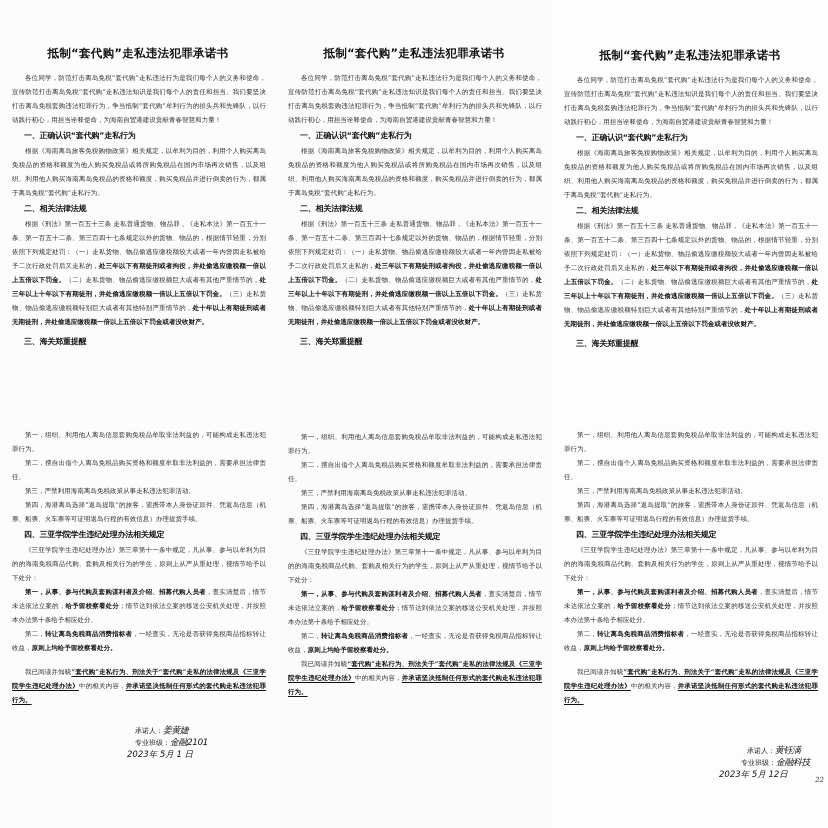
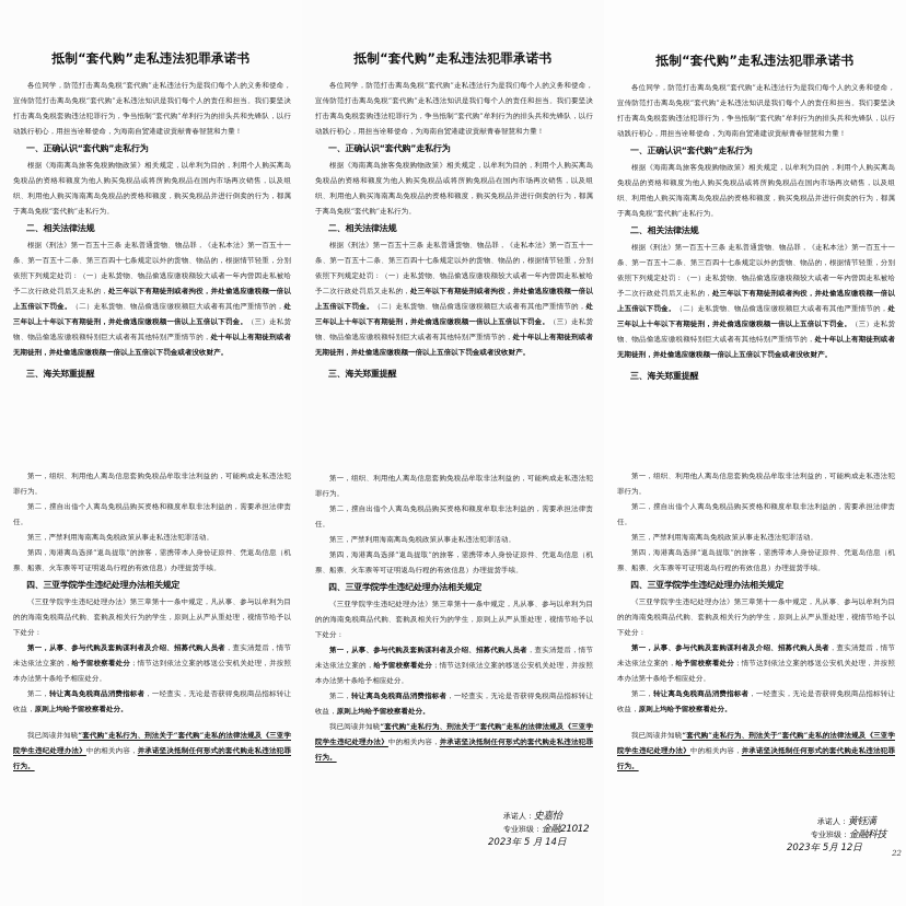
  抵制“套代购”走私违法犯罪承诺书
  各位同学，防范打击离岛免税“套代购”走私违法行为是我们每个人的义务和使命，宣传防范打击离岛免税“套代购”走私违法知识是我们每个人的责任和担当。我们要坚决打击离岛免税套购违法犯罪行为，争当抵制“套代购”牟利行为的排头兵和先锋队，以行动践行初心，用担当诠释使命，为海南自贸港建设贡献青春智慧和力量！
  一、正确认识“套代购”走私行为
  根据《海南离岛旅客免税购物政策》相关规定，以牟利为目的，利用个人购买离岛免税品的资格和额度为他人购买免税品或将所购免税品在国内市场再次销售，以及组织、利用他人购买海南离岛免税品的资格和额度，购买免税品并进行倒卖的行为，都属于离岛免税“套代购”走私行为。
  二、相关法律法规
  根据《刑法》第一百五十三条 走私普通货物、物品罪，《走私本法》第一百五十一条、第一百五十二条、第三百四十七条规定以外的货物、物品的，根据情节轻重，分别依照下列规定处罚：（一）走私货物、物品偷逃应缴税额较大或者一年内曾因走私被给予二次行政处罚后又走私的，处三年以下有期徒刑或者拘役，并处偷逃应缴税额一倍以上五倍以下罚金。（二）走私货物、物品偷逃应缴税额巨大或者有其他严重情节的，处三年以上十年以下有期徒刑，并处偷逃应缴税额一倍以上五倍以下罚金。（三）走私货物、物品偷逃应缴税额特别巨大或者有其他特别严重情节的，处十年以上有期徒刑或者无期徒刑，并处偷逃应缴税额一倍以上五倍以下罚金或者没收财产。
  三、海关郑重提醒
  第一，组织、利用他人离岛信息套购免税品牟取非法利益的，可能构成走私违法犯罪行为。
  第二，擅自出借个人离岛免税品购买资格和额度牟取非法利益的，需要承担法律责任。
  第三，严禁利用海南离岛免税政策从事走私违法犯罪活动。
  第四，海港离岛选择“返岛提取”的旅客，需携带本人身份证原件、凭返岛信息（机票、船票、火车票等可证明返岛行程的有效信息）办理提货手续。
  四、三亚学院学生违纪处理办法相关规定
  《三亚学院学生违纪处理办法》第三章第十一条中规定，凡从事、参与以牟利为目的的海南免税商品代购、套购及相关行为的学生，原则上从严从重处理，视情节给予以下处分：
  第一，从事、参与代购及套购谋利者及介绍、招募代购人员者，查实清楚后，情节未达依法立案的，给予留校察看处分；情节达到依法立案的移送公安机关处理，并按照本办法第十条给予相应处分。
  第二，转让离岛免税商品消费指标者，一经查实，无论是否获得免税商品指标转让收益，原则上均给予留校察看处分。
  我已阅读并知晓“套代购”走私行为、刑法关于“套代购”走私的法律法规及《三亚学院学生违纪处理办法》中的相关内容，并承诺坚决抵制任何形式的套代购走私违法犯罪行为。
- 承诺人：姜黄婕
- 专业班级：金融2101
- 2023年 5月 1 日
  抵制“套代购”走私违法犯罪承诺书
  各位同学，防范打击离岛免税“套代购”走私违法行为是我们每个人的义务和使命，宣传防范打击离岛免税“套代购”走私违法知识是我们每个人的责任和担当。我们要坚决打击离岛免税套购违法犯罪行为，争当抵制“套代购”牟利行为的排头兵和先锋队，以行动践行初心，用担当诠释使命，为海南自贸港建设贡献青春智慧和力量！
  一、正确认识“套代购”走私行为
  根据《海南离岛旅客免税购物政策》相关规定，以牟利为目的，利用个人购买离岛免税品的资格和额度为他人购买免税品或将所购免税品在国内市场再次销售，以及组织、利用他人购买海南离岛免税品的资格和额度，购买免税品并进行倒卖的行为，都属于离岛免税“套代购”走私行为。
  二、相关法律法规
  根据《刑法》第一百五十三条 走私普通货物、物品罪，《走私本法》第一百五十一条、第一百五十二条、第三百四十七条规定以外的货物、物品的，根据情节轻重，分别依照下列规定处罚：（一）走私货物、物品偷逃应缴税额较大或者一年内曾因走私被给予二次行政处罚后又走私的，处三年以下有期徒刑或者拘役，并处偷逃应缴税额一倍以上五倍以下罚金。（二）走私货物、物品偷逃应缴税额巨大或者有其他严重情节的，处三年以上十年以下有期徒刑，并处偷逃应缴税额一倍以上五倍以下罚金。（三）走私货物、物品偷逃应缴税额特别巨大或者有其他特别严重情节的，处十年以上有期徒刑或者无期徒刑，并处偷逃应缴税额一倍以上五倍以下罚金或者没收财产。
  三、海关郑重提醒
  第一，组织、利用他人离岛信息套购免税品牟取非法利益的，可能构成走私违法犯罪行为。
  第二，擅自出借个人离岛免税品购买资格和额度牟取非法利益的，需要承担法律责任。
  第三，严禁利用海南离岛免税政策从事走私违法犯罪活动。
  第四，海港离岛选择“返岛提取”的旅客，需携带本人身份证原件、凭返岛信息（机票、船票、火车票等可证明返岛行程的有效信息）办理提货手续。
  四、三亚学院学生违纪处理办法相关规定
  《三亚学院学生违纪处理办法》第三章第十一条中规定，凡从事、参与以牟利为目的的海南免税商品代购、套购及相关行为的学生，原则上从严从重处理，视情节给予以下处分：
  第一，从事、参与代购及套购谋利者及介绍、招募代购人员者，查实清楚后，情节未达依法立案的，给予留校察看处分；情节达到依法立案的移送公安机关处理，并按照本办法第十条给予相应处分。
  第二，转让离岛免税商品消费指标者，一经查实，无论是否获得免税商品指标转让收益，原则上均给予留校察看处分。
  我已阅读并知晓“套代购”走私行为、刑法关于“套代购”走私的法律法规及《三亚学院学生违纪处理办法》中的相关内容，并承诺坚决抵制任何形式的套代购走私违法犯罪行为。
+ 承诺人：史嘉怡
+ 专业班级：金融21012
+ 2023年 5 月 14日
  抵制“套代购”走私违法犯罪承诺书
  各位同学，防范打击离岛免税“套代购”走私违法行为是我们每个人的义务和使命，宣传防范打击离岛免税“套代购”走私违法知识是我们每个人的责任和担当。我们要坚决打击离岛免税套购违法犯罪行为，争当抵制“套代购”牟利行为的排头兵和先锋队，以行动践行初心，用担当诠释使命，为海南自贸港建设贡献青春智慧和力量！
  一、正确认识“套代购”走私行为
  根据《海南离岛旅客免税购物政策》相关规定，以牟利为目的，利用个人购买离岛免税品的资格和额度为他人购买免税品或将所购免税品在国内市场再次销售，以及组织、利用他人购买海南离岛免税品的资格和额度，购买免税品并进行倒卖的行为，都属于离岛免税“套代购”走私行为。
  二、相关法律法规
  根据《刑法》第一百五十三条 走私普通货物、物品罪，《走私本法》第一百五十一条、第一百五十二条、第三百四十七条规定以外的货物、物品的，根据情节轻重，分别依照下列规定处罚：（一）走私货物、物品偷逃应缴税额较大或者一年内曾因走私被给予二次行政处罚后又走私的，处三年以下有期徒刑或者拘役，并处偷逃应缴税额一倍以上五倍以下罚金。（二）走私货物、物品偷逃应缴税额巨大或者有其他严重情节的，处三年以上十年以下有期徒刑，并处偷逃应缴税额一倍以上五倍以下罚金。（三）走私货物、物品偷逃应缴税额特别巨大或者有其他特别严重情节的，处十年以上有期徒刑或者无期徒刑，并处偷逃应缴税额一倍以上五倍以下罚金或者没收财产。
  三、海关郑重提醒
  第一，组织、利用他人离岛信息套购免税品牟取非法利益的，可能构成走私违法犯罪行为。
  第二，擅自出借个人离岛免税品购买资格和额度牟取非法利益的，需要承担法律责任。
  第三，严禁利用海南离岛免税政策从事走私违法犯罪活动。
  第四，海港离岛选择“返岛提取”的旅客，需携带本人身份证原件、凭返岛信息（机票、船票、火车票等可证明返岛行程的有效信息）办理提货手续。
  四、三亚学院学生违纪处理办法相关规定
  《三亚学院学生违纪处理办法》第三章第十一条中规定，凡从事、参与以牟利为目的的海南免税商品代购、套购及相关行为的学生，原则上从严从重处理，视情节给予以下处分：
  第一，从事、参与代购及套购谋利者及介绍、招募代购人员者，查实清楚后，情节未达依法立案的，给予留校察看处分；情节达到依法立案的移送公安机关处理，并按照本办法第十条给予相应处分。
  第二，转让离岛免税商品消费指标者，一经查实，无论是否获得免税商品指标转让收益，原则上均给予留校察看处分。
  我已阅读并知晓“套代购”走私行为、刑法关于“套代购”走私的法律法规及《三亚学院学生违纪处理办法》中的相关内容，并承诺坚决抵制任何形式的套代购走私违法犯罪行为。
  承诺人：黄钰满
  专业班级：金融科技
  2023年 5月 12日
  22
